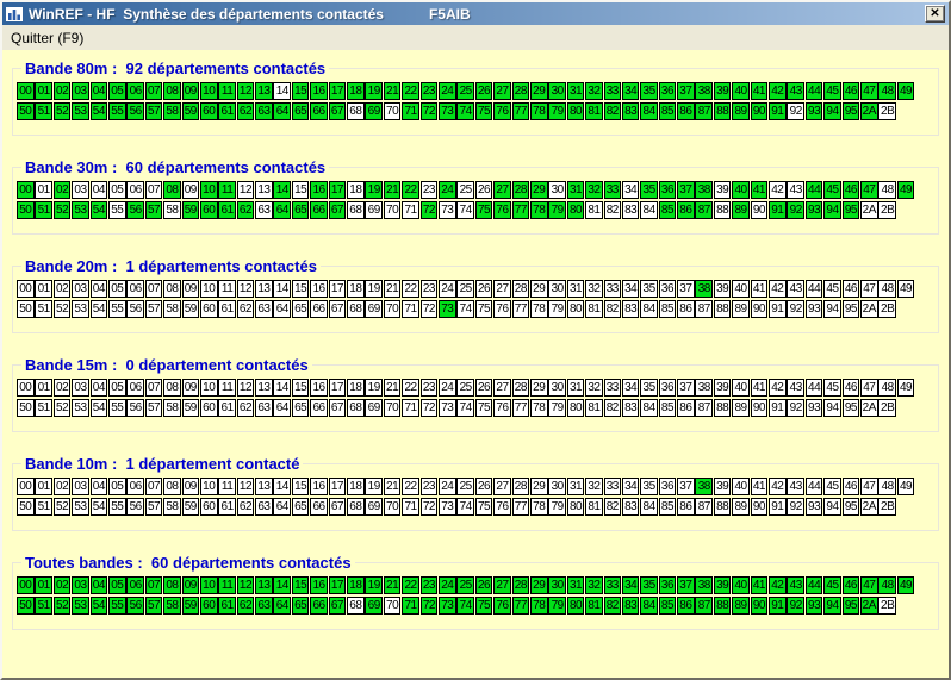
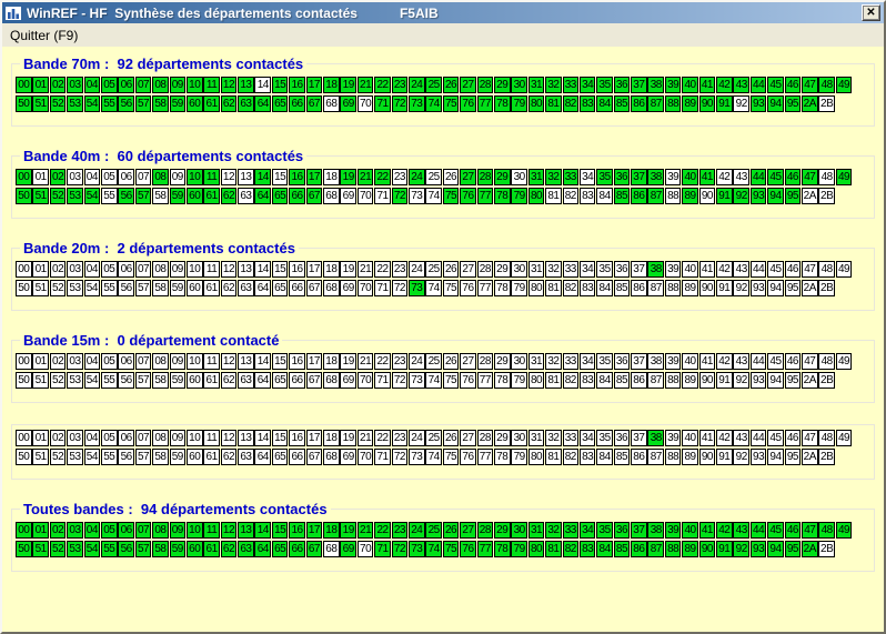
  WinREF - HF Synthèse des départements contactés
  F5AIB
  ✕
  Quitter (F9)
- Bande 80m : 92 départements contactés
+ Bande 70m : 92 départements contactés
  00 01 02 03 04 05 06 07 08 09 10 11 12 13 14 15 16 17 18 19 21 22 23 24 25 26 27 28 29 30 31 32 33 34 35 36 37 38 39 40 41 42 43 44 45 46 47 48 49
  50 51 52 53 54 55 56 57 58 59 60 61 62 63 64 65 66 67 68 69 70 71 72 73 74 75 76 77 78 79 80 81 82 83 84 85 86 87 88 89 90 91 92 93 94 95 2A 2B
- Bande 30m : 60 départements contactés
+ Bande 40m : 60 départements contactés
  00 01 02 03 04 05 06 07 08 09 10 11 12 13 14 15 16 17 18 19 21 22 23 24 25 26 27 28 29 30 31 32 33 34 35 36 37 38 39 40 41 42 43 44 45 46 47 48 49
  50 51 52 53 54 55 56 57 58 59 60 61 62 63 64 65 66 67 68 69 70 71 72 73 74 75 76 77 78 79 80 81 82 83 84 85 86 87 88 89 90 91 92 93 94 95 2A 2B
- Bande 20m : 1 départements contactés
+ Bande 20m : 2 départements contactés
  00 01 02 03 04 05 06 07 08 09 10 11 12 13 14 15 16 17 18 19 21 22 23 24 25 26 27 28 29 30 31 32 33 34 35 36 37 38 39 40 41 42 43 44 45 46 47 48 49
  50 51 52 53 54 55 56 57 58 59 60 61 62 63 64 65 66 67 68 69 70 71 72 73 74 75 76 77 78 79 80 81 82 83 84 85 86 87 88 89 90 91 92 93 94 95 2A 2B
- Bande 15m : 0 département contactés
+ Bande 15m : 0 département contacté
  00 01 02 03 04 05 06 07 08 09 10 11 12 13 14 15 16 17 18 19 21 22 23 24 25 26 27 28 29 30 31 32 33 34 35 36 37 38 39 40 41 42 43 44 45 46 47 48 49
  50 51 52 53 54 55 56 57 58 59 60 61 62 63 64 65 66 67 68 69 70 71 72 73 74 75 76 77 78 79 80 81 82 83 84 85 86 87 88 89 90 91 92 93 94 95 2A 2B
- Bande 10m : 1 département contacté
  00 01 02 03 04 05 06 07 08 09 10 11 12 13 14 15 16 17 18 19 21 22 23 24 25 26 27 28 29 30 31 32 33 34 35 36 37 38 39 40 41 42 43 44 45 46 47 48 49
  50 51 52 53 54 55 56 57 58 59 60 61 62 63 64 65 66 67 68 69 70 71 72 73 74 75 76 77 78 79 80 81 82 83 84 85 86 87 88 89 90 91 92 93 94 95 2A 2B
- Toutes bandes : 60 départements contactés
+ Toutes bandes : 94 départements contactés
  00 01 02 03 04 05 06 07 08 09 10 11 12 13 14 15 16 17 18 19 21 22 23 24 25 26 27 28 29 30 31 32 33 34 35 36 37 38 39 40 41 42 43 44 45 46 47 48 49
  50 51 52 53 54 55 56 57 58 59 60 61 62 63 64 65 66 67 68 69 70 71 72 73 74 75 76 77 78 79 80 81 82 83 84 85 86 87 88 89 90 91 92 93 94 95 2A 2B
